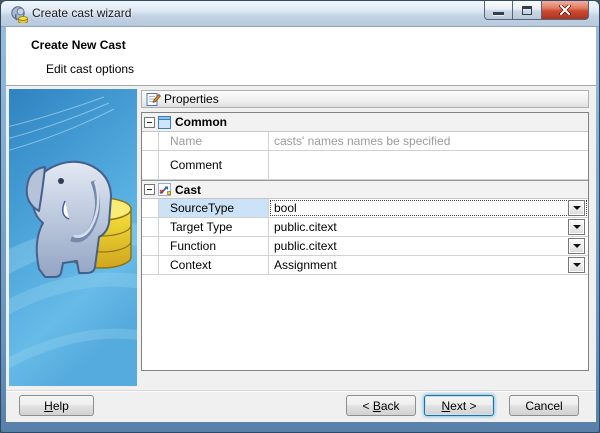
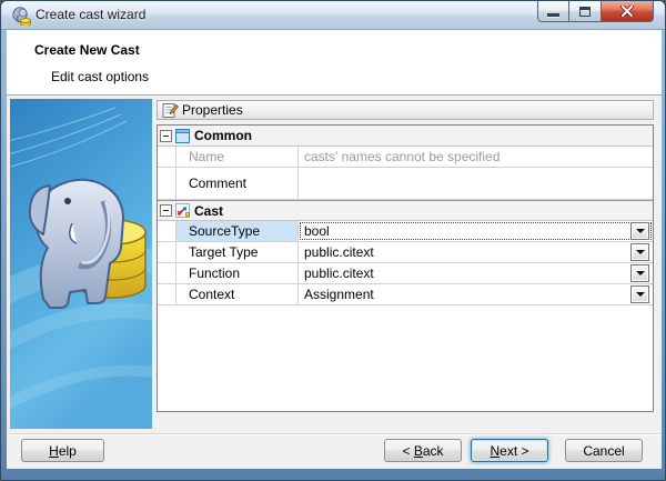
  Create cast wizard
  Create New Cast
  Edit cast options
  Properties
  Common
  Name
- casts' names names be specified
+ casts' names cannot be specified
  Comment
  Cast
  SourceType
  bool
  Target Type
  public.citext
  Function
  public.citext
  Context
  Assignment
  Help
  < Back
  Next >
  Cancel
